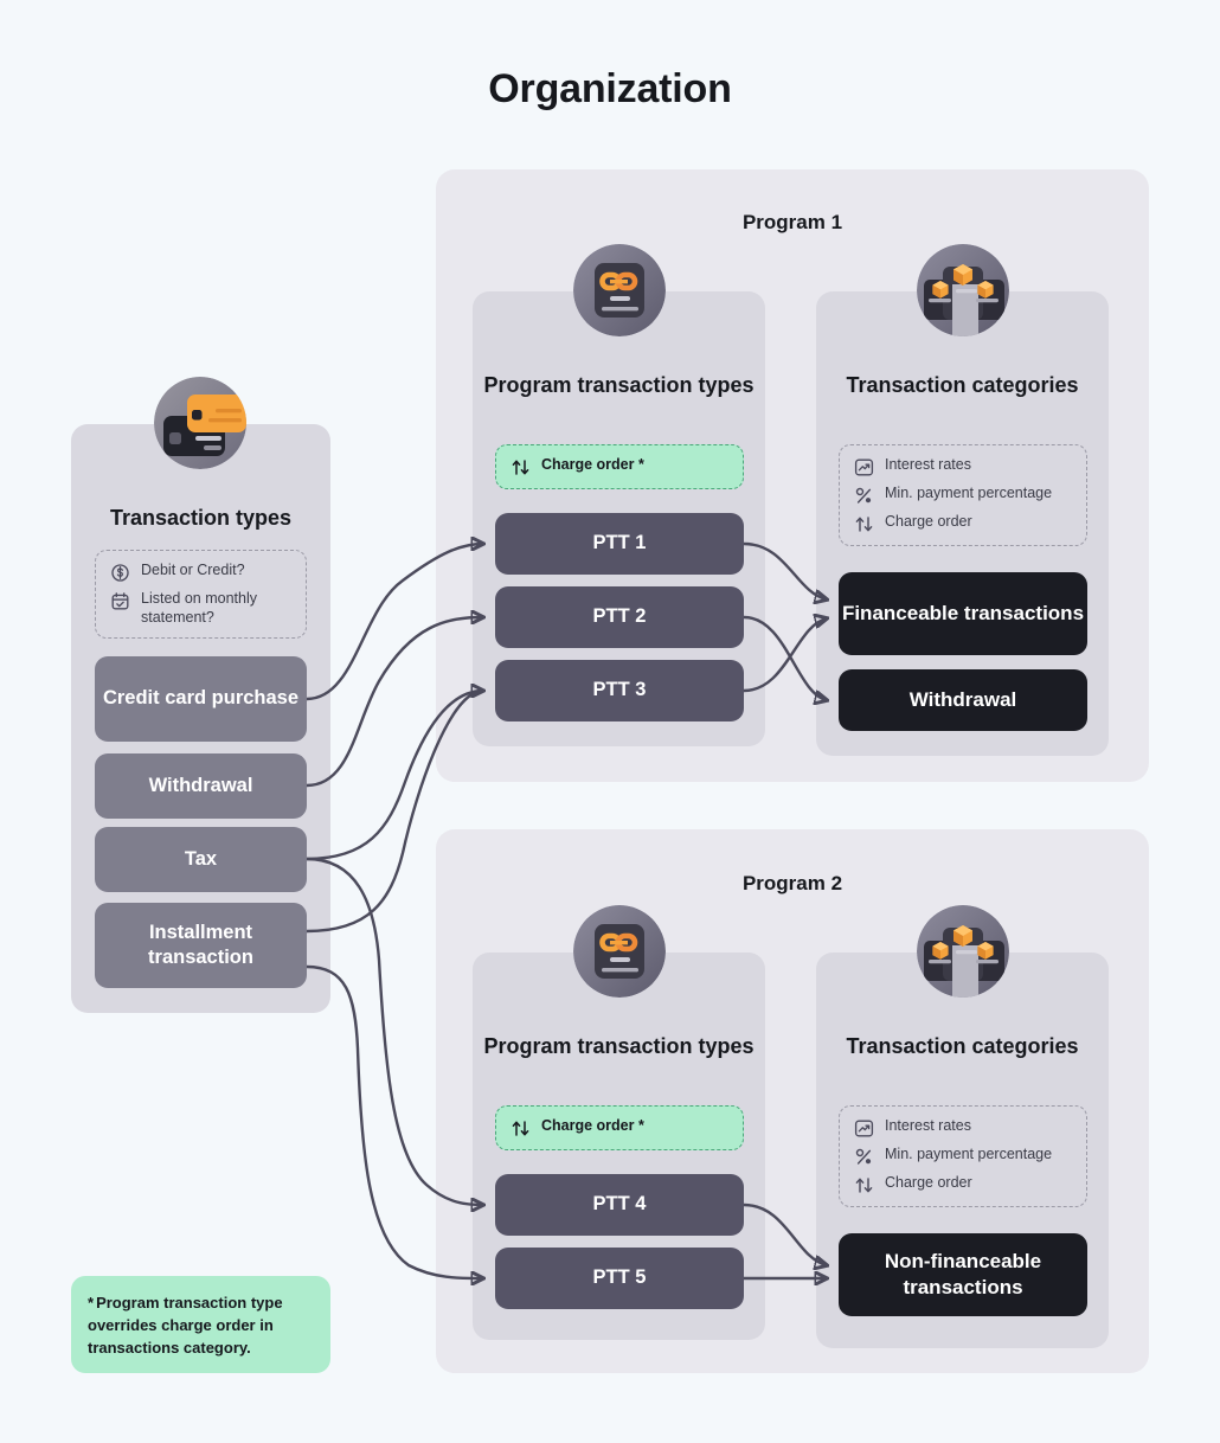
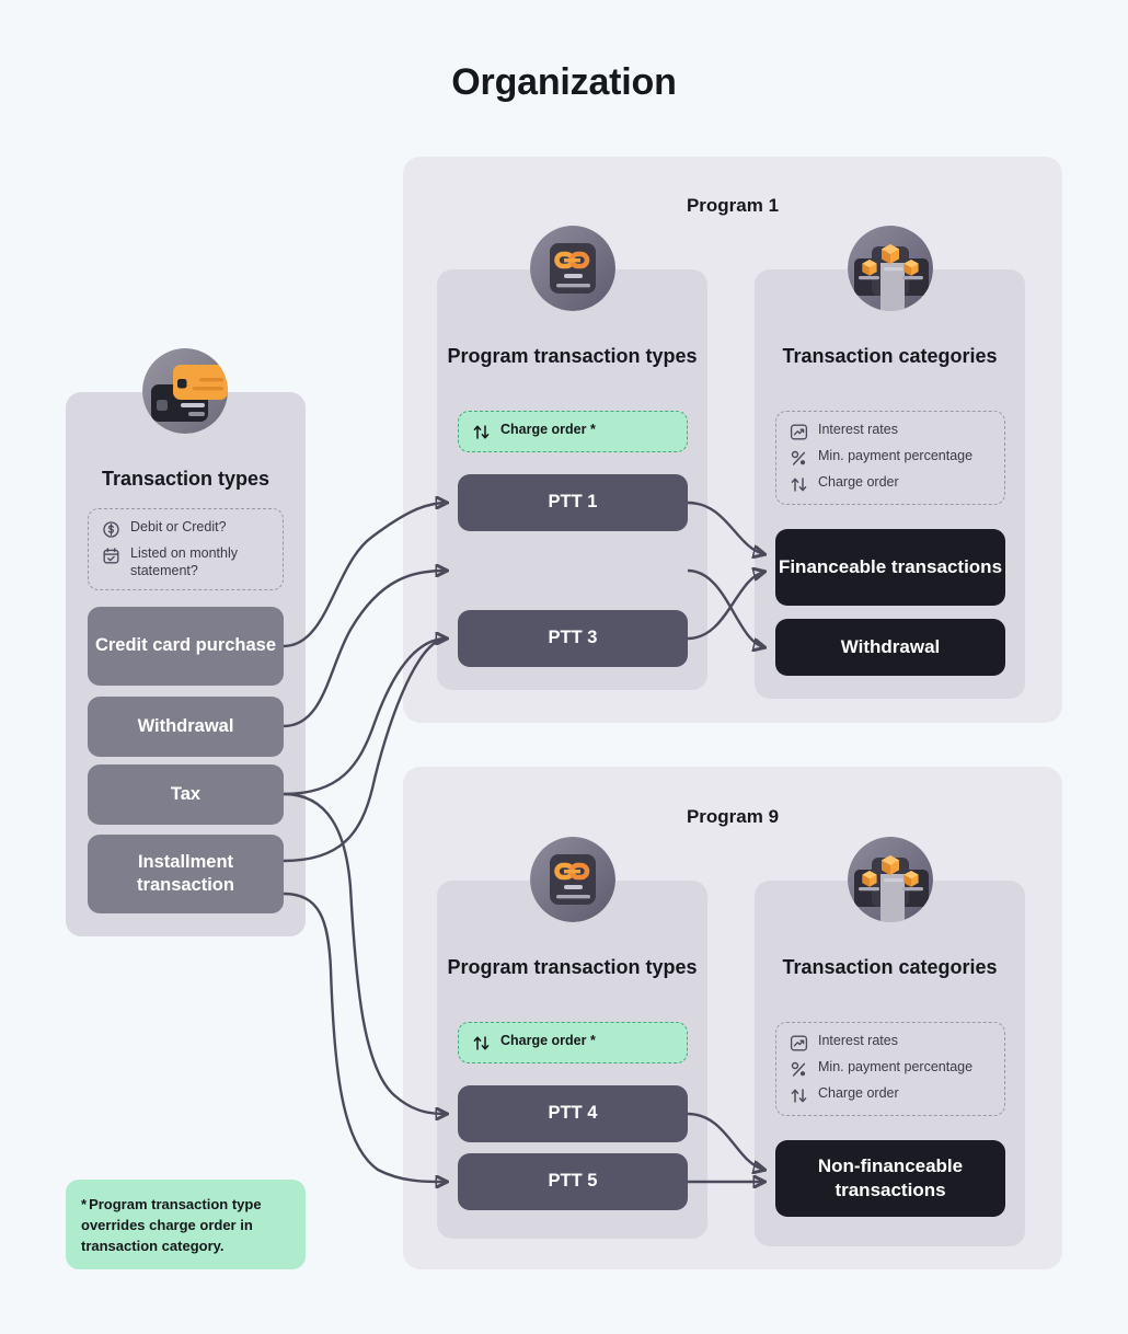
  Organization
  Program 1
  Program transaction types
  Charge order *
  PTT 1
- PTT 2
  PTT 3
  Transaction categories
  Interest rates
  Min. payment percentage
  Charge order
  Financeable transactions
  Withdrawal
- Program 2
+ Program 9
  Program transaction types
  Charge order *
  PTT 4
  PTT 5
  Transaction categories
  Interest rates
  Min. payment percentage
  Charge order
  Non-financeable transactions
  Transaction types
  Debit or Credit?
  Listed on monthly statement?
  Credit card purchase
  Withdrawal
  Tax
  Installment transaction
- * Program transaction type overrides charge order in transactions category.
+ * Program transaction type overrides charge order in transaction category.
